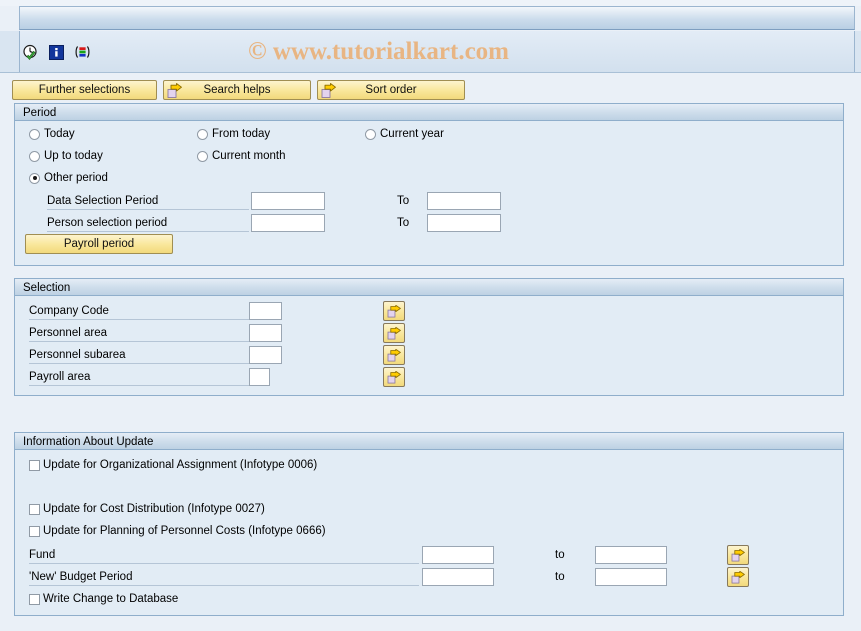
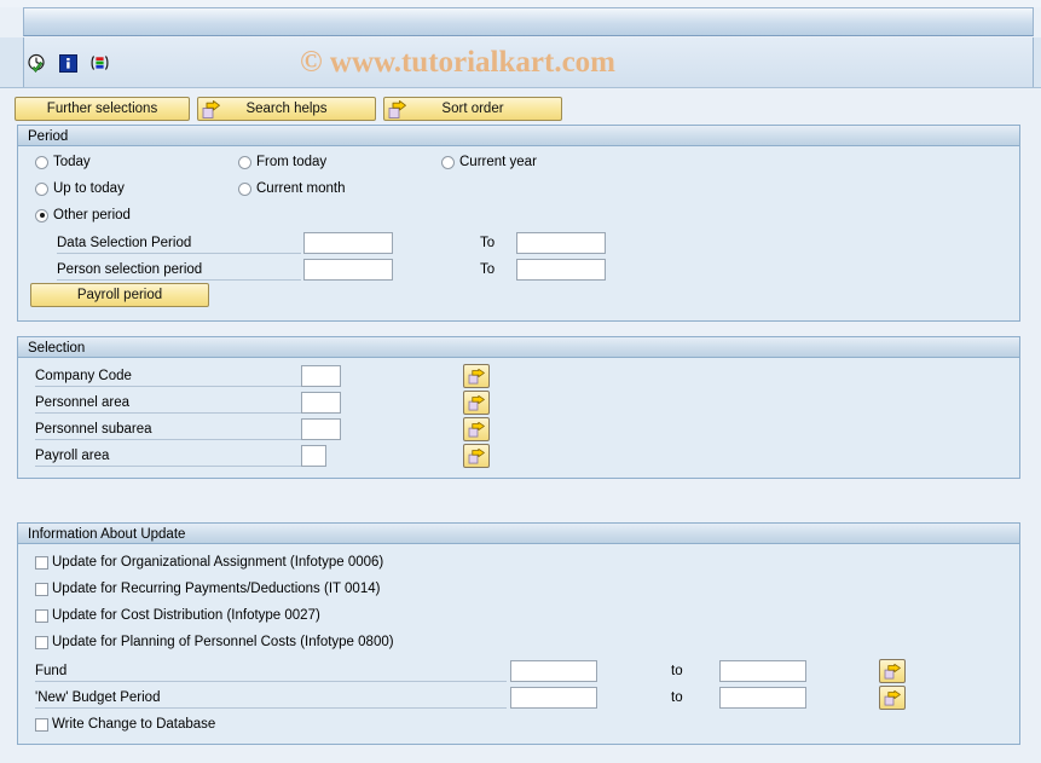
  © www.tutorialkart.com
  Further selections
  Search helps
  Sort order
  Period
  Today
  From today
  Current year
  Up to today
  Current month
  Other period
  Data Selection Period
  To
  Person selection period
  To
  Payroll period
  Selection
  Company Code
  Personnel area
  Personnel subarea
  Payroll area
  Information About Update
  Update for Organizational Assignment (Infotype 0006)
+ Update for Recurring Payments/Deductions (IT 0014)
  Update for Cost Distribution (Infotype 0027)
- Update for Planning of Personnel Costs (Infotype 0666)
+ Update for Planning of Personnel Costs (Infotype 0800)
  Fund
  to
  'New' Budget Period
  to
  Write Change to Database
